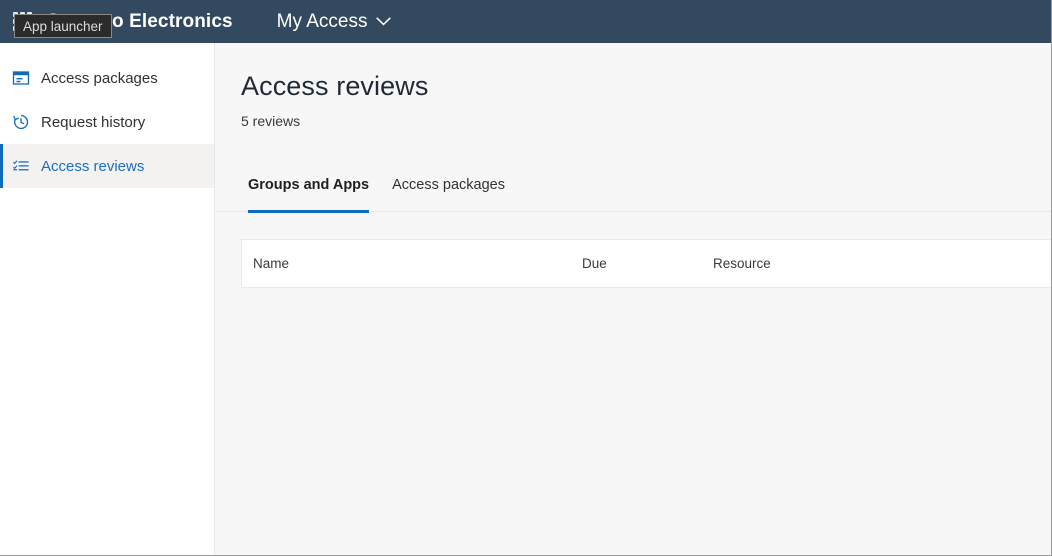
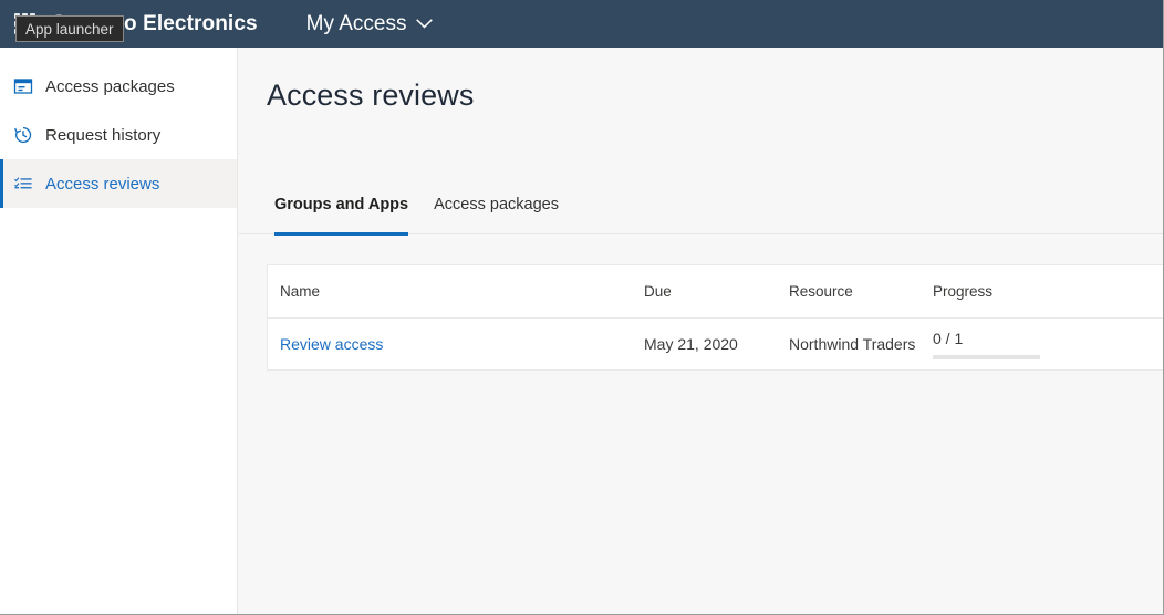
  My Access
  App launcher
  Access packages
  Request history
  Access reviews
  Access reviews
- 5 reviews
  Groups and Apps
  Access packages
  Name
  Due
  Resource
+ Progress
+ Review access
+ May 21, 2020
+ Northwind Traders
+ 0 / 1
